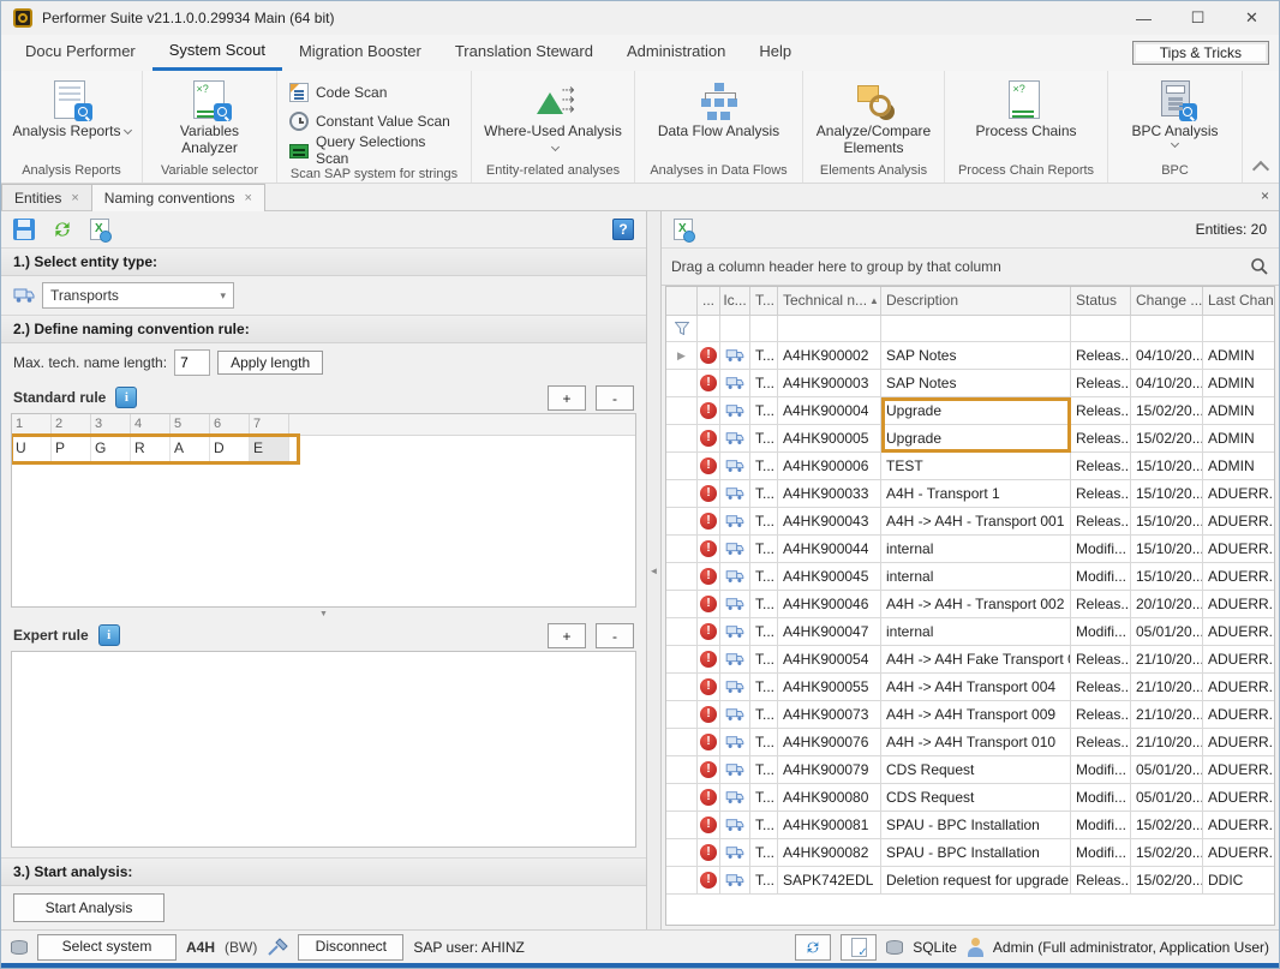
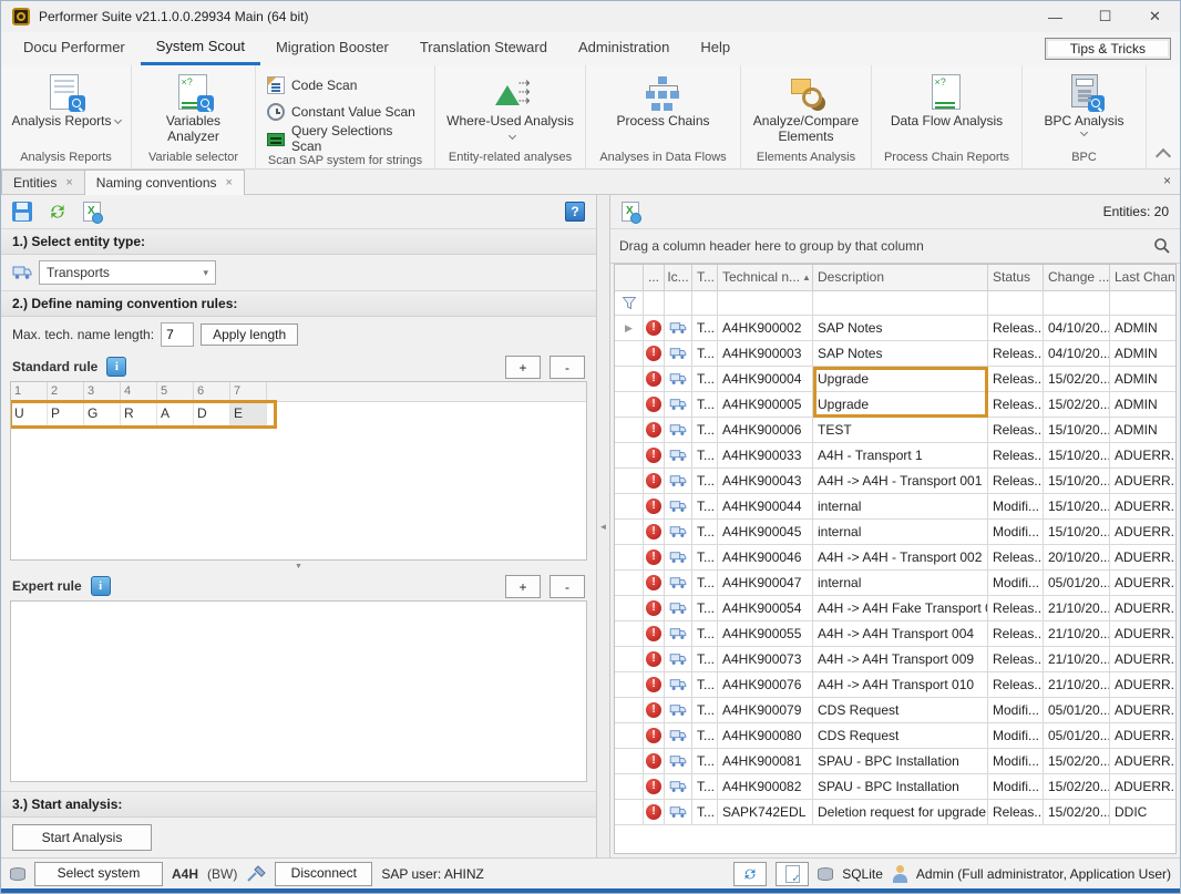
  Performer Suite v21.1.0.0.29934 Main (64 bit)
  —
  ☐
  ✕
  Docu Performer
  System Scout
  Migration Booster
  Translation Steward
  Administration
  Help
  Tips & Tricks
  Analysis Reports
  Analysis Reports
  Variables Analyzer
  Variable selector
  Code Scan
  Constant Value Scan
  Query Selections Scan
  Scan SAP system for strings
  Where-Used Analysis
  Entity-related analyses
- Data Flow Analysis
+ Process Chains
  Analyses in Data Flows
  Analyze/Compare Elements
  Elements Analysis
- Process Chains
+ Data Flow Analysis
  Process Chain Reports
  BPC Analysis
  BPC
  Entities
  ×
  Naming conventions
  ×
  ×
  ?
  1.) Select entity type:
  Transports
  ▾
- 2.) Define naming convention rule:
+ 2.) Define naming convention rules:
  Max. tech. name length:
  7
  Apply length
  Standard rule
  i
  +
  -
  1
  2
  3
  4
  5
  6
  7
  U
  P
  G
  R
  A
  D
  E
  Expert rule
  i
  +
  -
  3.) Start analysis:
  Start Analysis
  ◄
  Entities: 20
  Drag a column header here to group by that column
  ...
  Ic...
  T...
  Technical n...
  ▲
  Description
  Status
  Change ...
  Last Chan
  ▶
  !
  T...
  A4HK900002
  SAP Notes
  Releas...
  04/10/20...
  ADMIN
  !
  T...
  A4HK900003
  SAP Notes
  Releas...
  04/10/20...
  ADMIN
  !
  T...
  A4HK900004
  Upgrade
  Releas...
  15/02/20...
  ADMIN
  !
  T...
  A4HK900005
  Upgrade
  Releas...
  15/02/20...
  ADMIN
  !
  T...
  A4HK900006
  TEST
  Releas...
  15/10/20...
  ADMIN
  !
  T...
  A4HK900033
  A4H - Transport 1
  Releas...
  15/10/20...
  ADUERR.
  !
  T...
  A4HK900043
  A4H -> A4H - Transport 001
  Releas...
  15/10/20...
  ADUERR.
  !
  T...
  A4HK900044
  internal
  Modifi...
  15/10/20...
  ADUERR.
  !
  T...
  A4HK900045
  internal
  Modifi...
  15/10/20...
  ADUERR.
  !
  T...
  A4HK900046
  A4H -> A4H - Transport 002
  Releas...
  20/10/20...
  ADUERR.
  !
  T...
  A4HK900047
  internal
  Modifi...
  05/01/20...
  ADUERR.
  !
  T...
  A4HK900054
  A4H -> A4H Fake Transport
  Releas...
  21/10/20...
  ADUERR.
  !
  T...
  A4HK900055
  A4H -> A4H Transport 004
  Releas...
  21/10/20...
  ADUERR.
  !
  T...
  A4HK900073
  A4H -> A4H Transport 009
  Releas...
  21/10/20...
  ADUERR.
  !
  T...
  A4HK900076
  A4H -> A4H Transport 010
  Releas...
  21/10/20...
  ADUERR.
  !
  T...
  A4HK900079
  CDS Request
  Modifi...
  05/01/20...
  ADUERR.
  !
  T...
  A4HK900080
  CDS Request
  Modifi...
  05/01/20...
  ADUERR.
  !
  T...
  A4HK900081
  SPAU - BPC Installation
  Modifi...
  15/02/20...
  ADUERR.
  !
  T...
  A4HK900082
  SPAU - BPC Installation
  Modifi...
  15/02/20...
  ADUERR.
  !
  T...
  SAPK742EDL
  Deletion request for upgrade
  Releas...
  15/02/20...
  DDIC
  Select system
  A4H
  (BW)
  Disconnect
  SAP user: AHINZ
  SQLite
  Admin (Full administrator, Application User)
